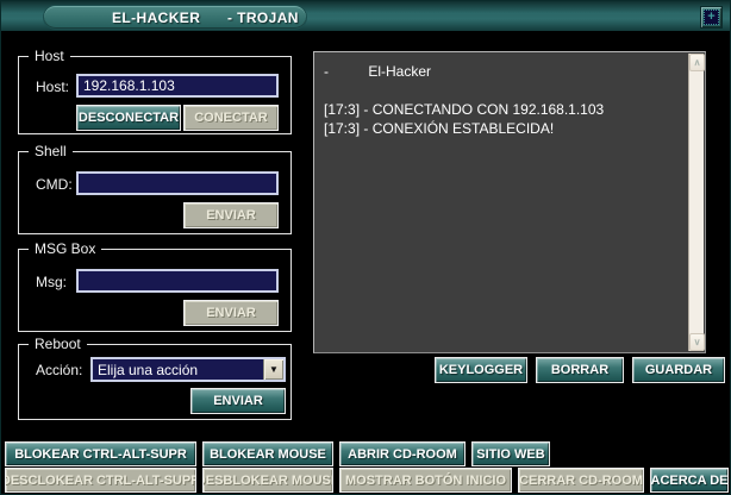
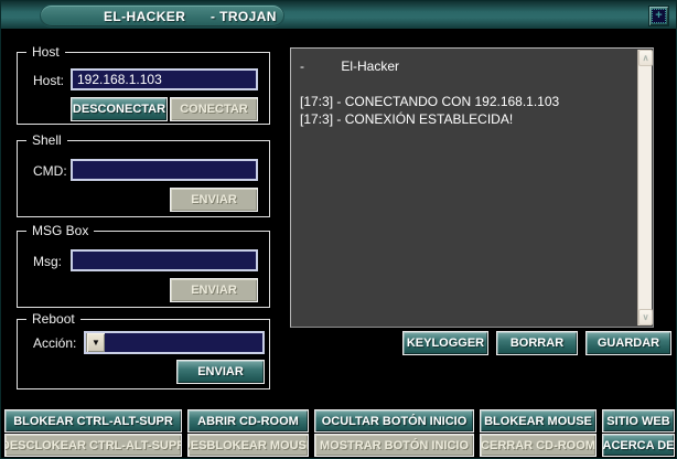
  EL-HACKER
  - TROJAN
  +
  Host
  Host:
  192.168.1.103
  DESCONECTAR
  CONECTAR
  Shell
  CMD:
  ENVIAR
  MSG Box
  Msg:
  ENVIAR
  Reboot
  Acción:
- Elija una acción
  ▼
  ENVIAR
  - El-Hacker
  [17:3] - CONECTANDO CON 192.168.1.103
  [17:3] - CONEXIÓN ESTABLECIDA!
  ∧
  ∨
  KEYLOGGER
  BORRAR
  GUARDAR
  BLOKEAR CTRL-ALT-SUPR
- BLOKEAR MOUSE
+ ABRIR CD-ROOM
+ OCULTAR BOTÓN INICIO
- ABRIR CD-ROOM
+ BLOKEAR MOUSE
  SITIO WEB
  DESCLOKEAR CTRL-ALT-SUPR
  ESBLOKEAR MOUS
  MOSTRAR BOTÓN INICIO
  CERRAR CD-ROOM
  ACERCA DE
